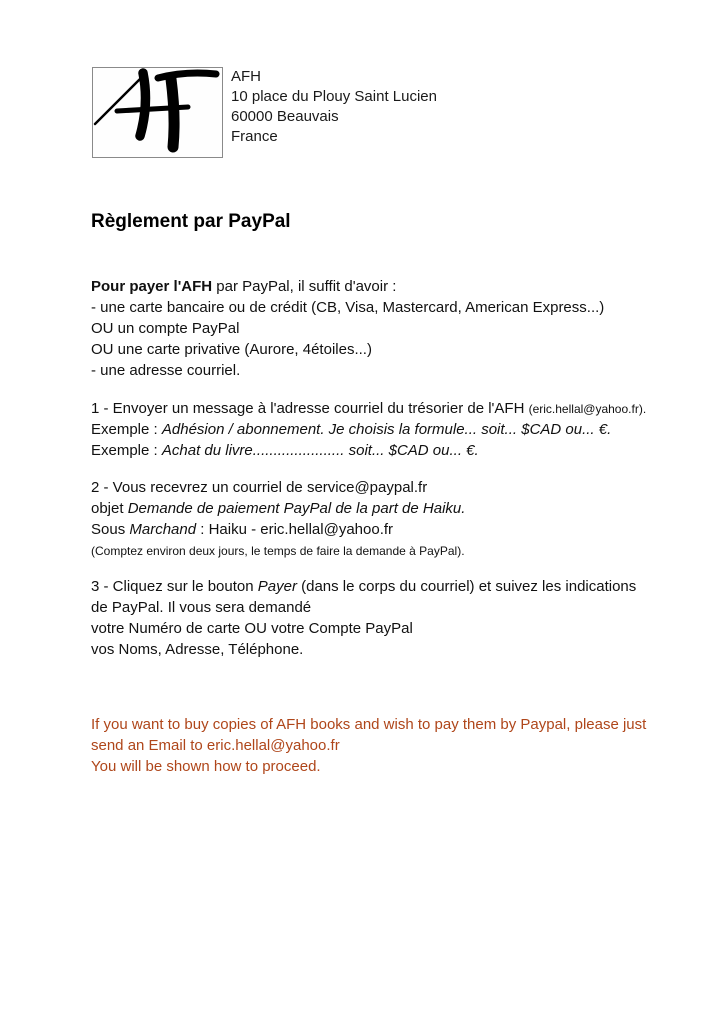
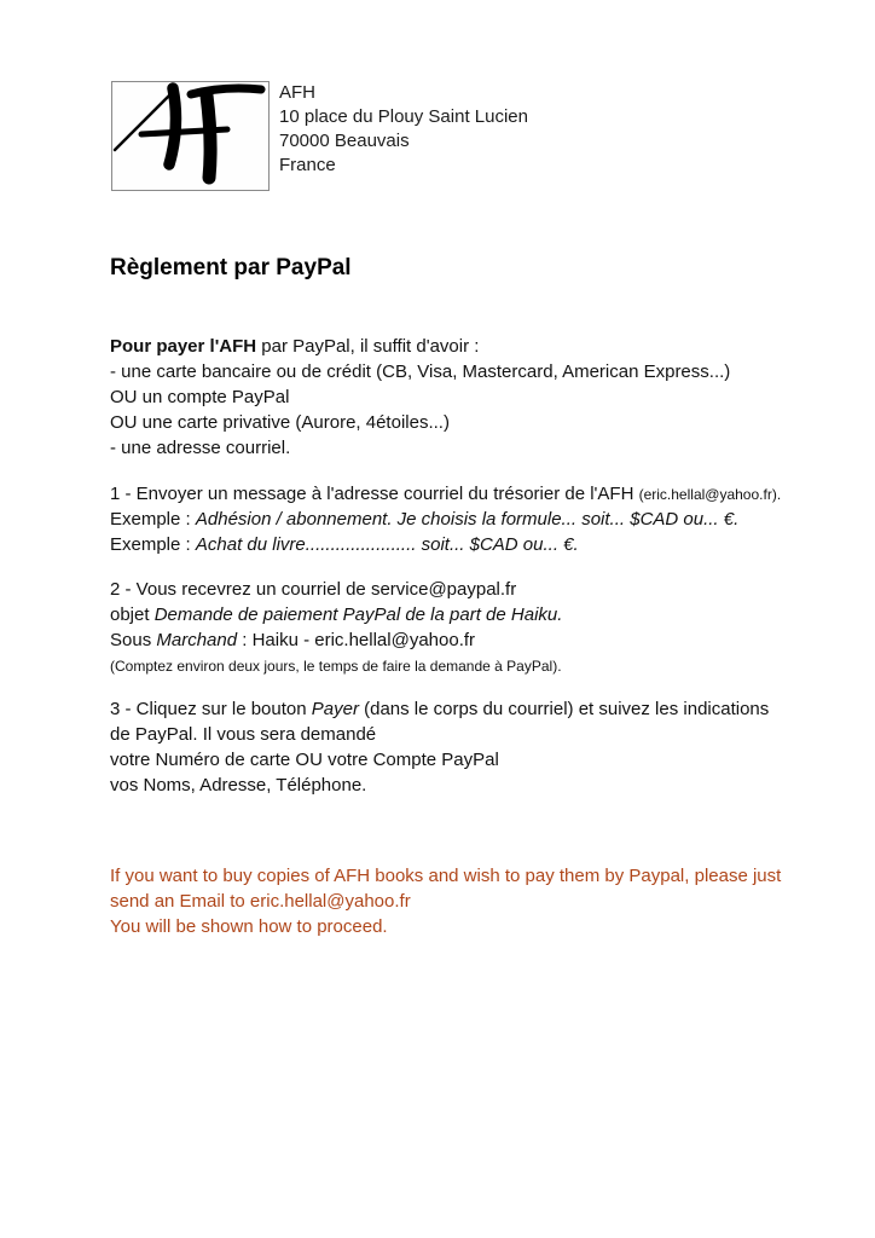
  AFH
  10 place du Plouy Saint Lucien
- 60000 Beauvais
+ 70000 Beauvais
  France
  Règlement par PayPal
  Pour payer l'AFH par PayPal, il suffit d'avoir :
  - une carte bancaire ou de crédit (CB, Visa, Mastercard, American Express...)
  OU un compte PayPal
  OU une carte privative (Aurore, 4étoiles...)
  - une adresse courriel.
  1 - Envoyer un message à l'adresse courriel du trésorier de l'AFH (eric.hellal@yahoo.fr).
  Exemple : Adhésion / abonnement. Je choisis la formule... soit... $CAD ou... €.
  Exemple : Achat du livre...................... soit... $CAD ou... €.
  2 - Vous recevrez un courriel de service@paypal.fr
  objet Demande de paiement PayPal de la part de Haiku.
  Sous Marchand : Haiku - eric.hellal@yahoo.fr
  (Comptez environ deux jours, le temps de faire la demande à PayPal).
  3 - Cliquez sur le bouton Payer (dans le corps du courriel) et suivez les indications
  de PayPal. Il vous sera demandé
  votre Numéro de carte OU votre Compte PayPal
  vos Noms, Adresse, Téléphone.
  If you want to buy copies of AFH books and wish to pay them by Paypal, please just
  send an Email to eric.hellal@yahoo.fr
  You will be shown how to proceed.
